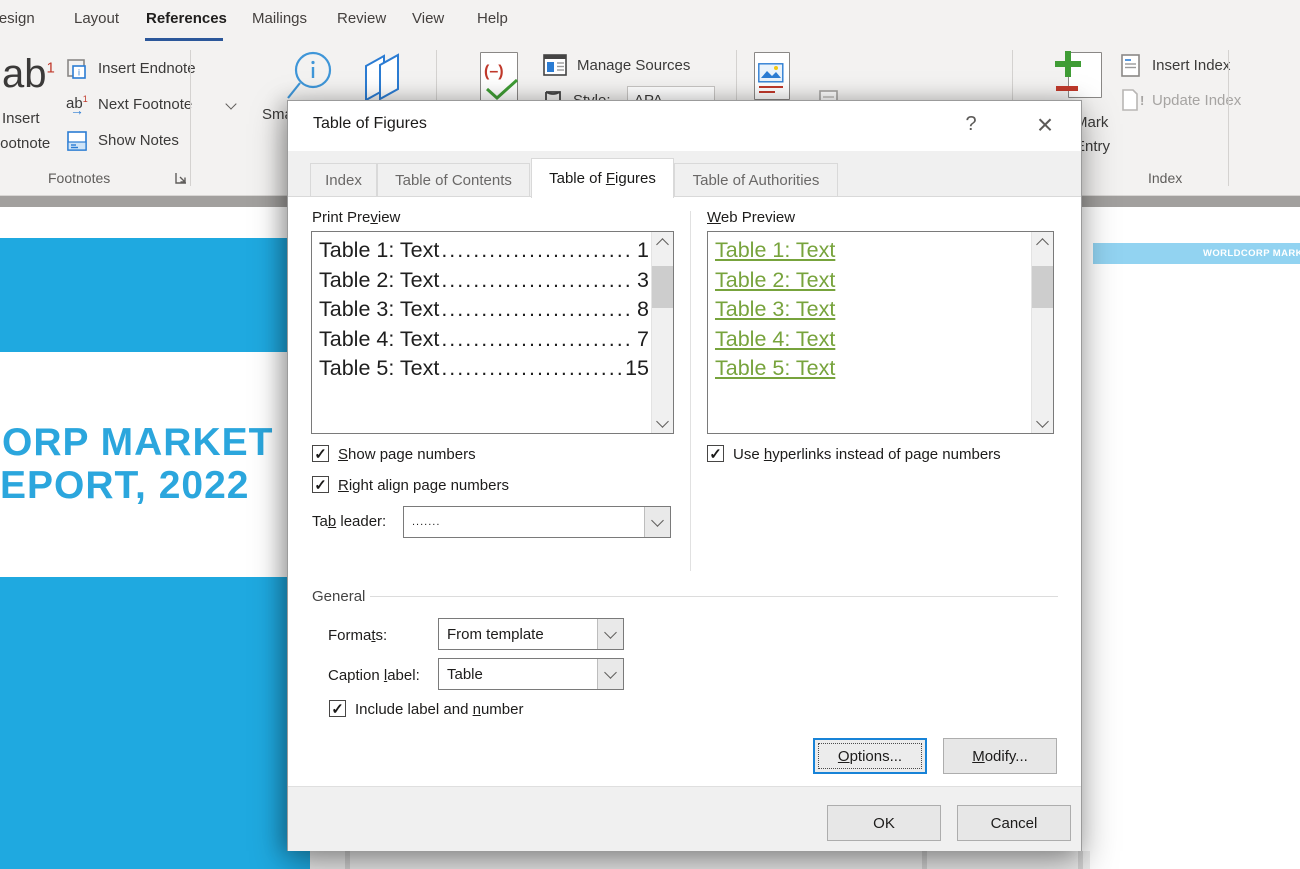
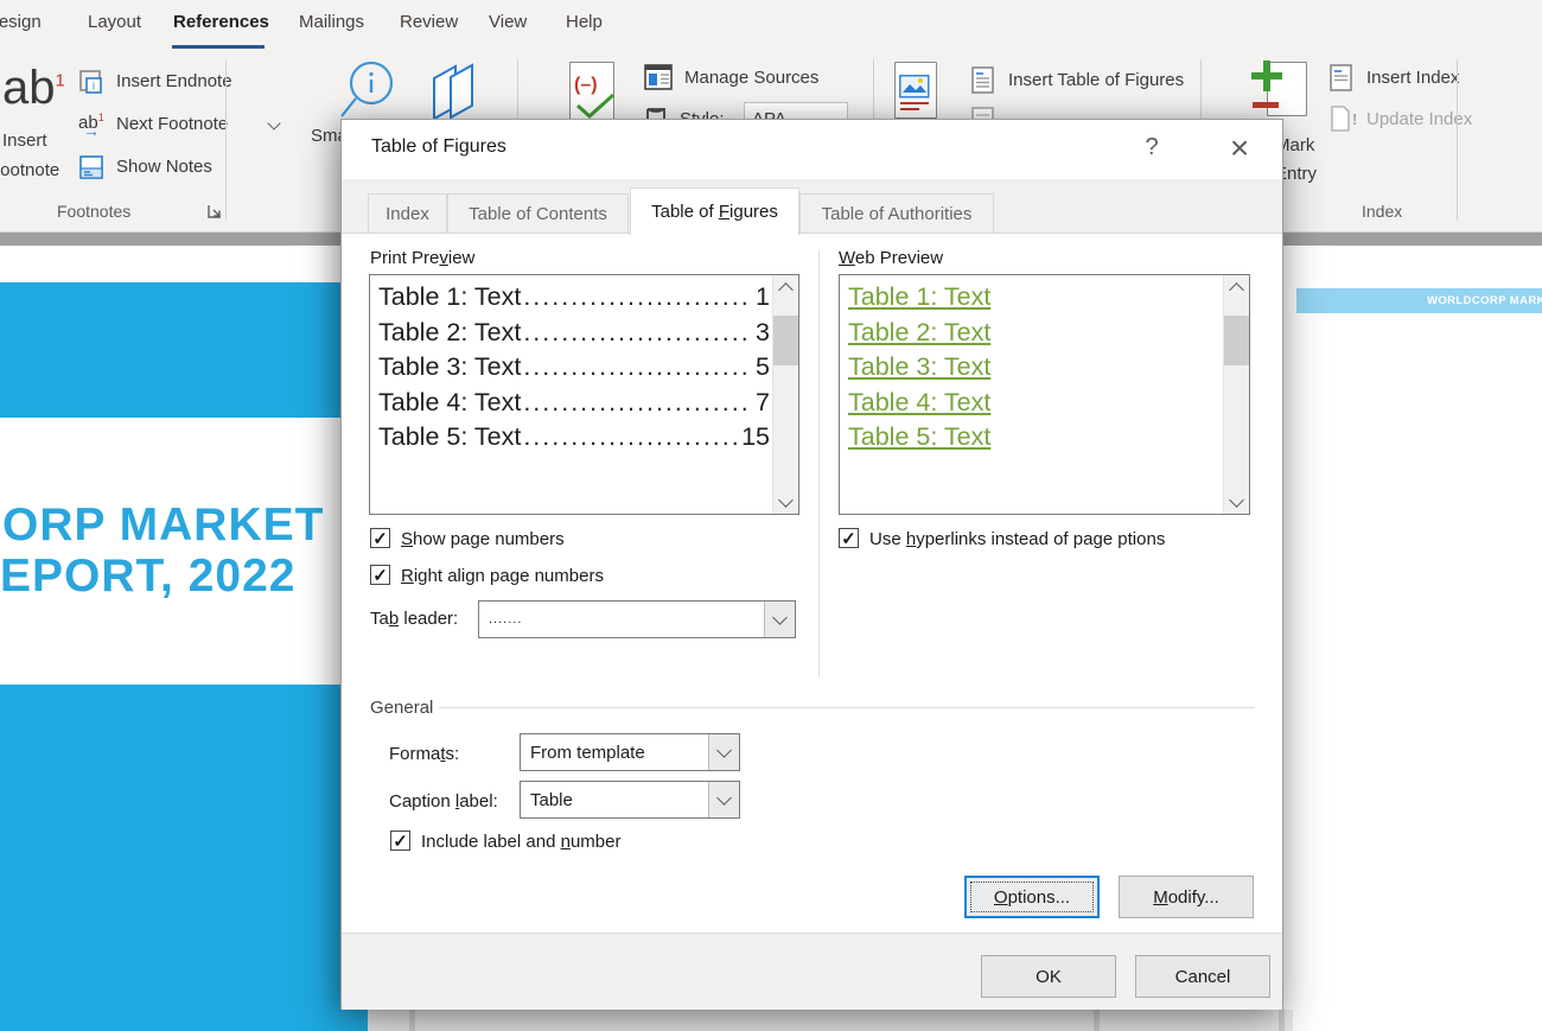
  ORP MARKET
  EPORT, 2022
  WORLDCORP MARK
  esign
  Layout
  References
  Mailings
  Review
  View
  Help
  ab1
  Insert
  ootnote
  i
  Insert Endnote
  ab1
  →
  Next Footnote
  Show Notes
  Footnotes
  (–)
  Manage Sources
+ Insert Table of Figures
  ark
  ntry
  Insert Index
  !
  Update Index
  Index
  Table of Figures
  ?
  ×
  Index
  Table of Contents
  Table of Figures
  Table of Authorities
  Print Preview
  Table 1: Text
  ........................
  1
  Table 2: Text
  ........................
  3
  Table 3: Text
  ........................
- 8
+ 5
  Table 4: Text
  ........................
  7
  Table 5: Text
  .......................
  15
  Web Preview
  Table 1: Text
  Table 2: Text
  Table 3: Text
  Table 4: Text
  Table 5: Text
  ✓
  Show page numbers
  ✓
  Right align page numbers
  ✓
- Use hyperlinks instead of page numbers
+ Use hyperlinks instead of page ptions
  Tab leader:
  .......
  General
  Formats:
  From template
  Caption label:
  Table
  ✓
  Include label and number
  Options...
  Modify...
  OK
  Cancel
